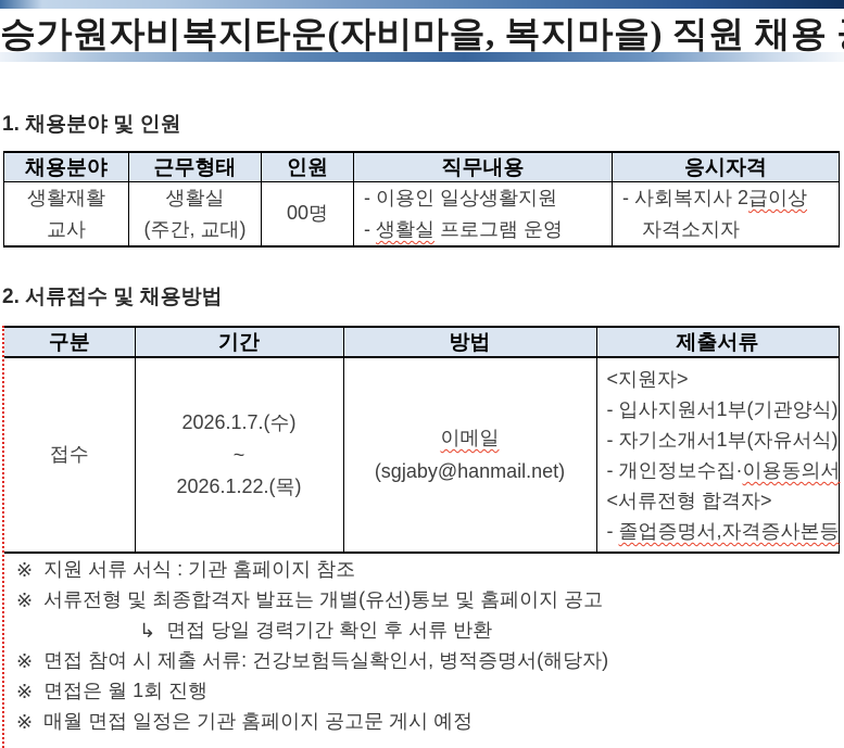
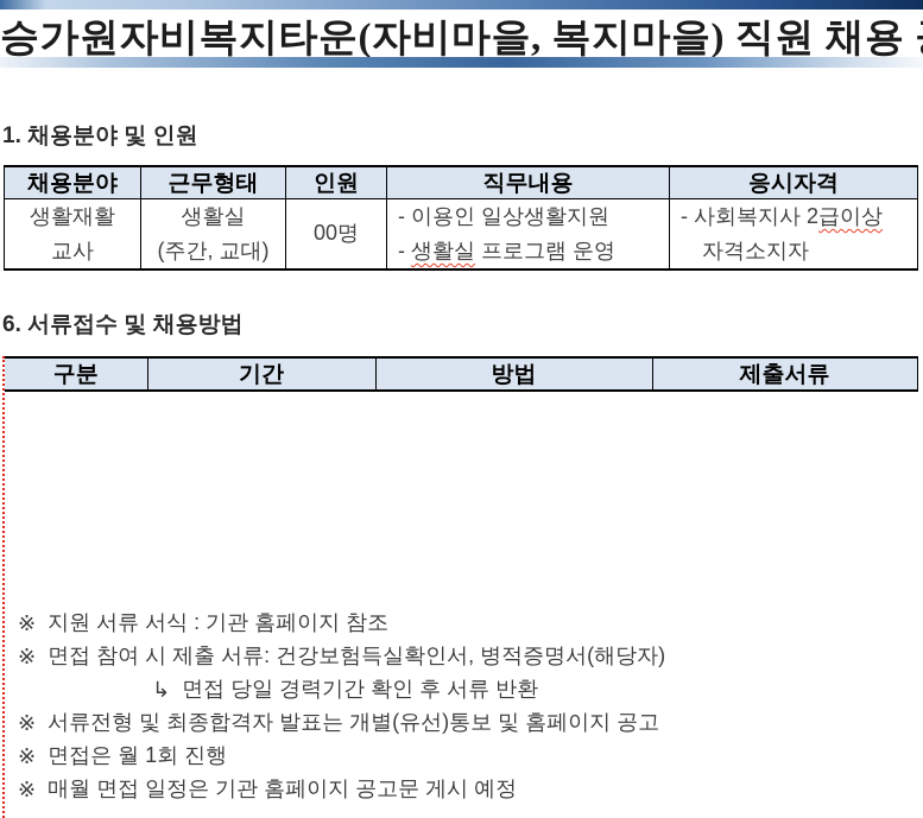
  승가원자비복지타운(자비마을, 복지마을) 직원 채용
  1. 채용분야 및 인원
  채용분야	근무형태	인원	직무내용	응시자격
  생활재활 교사	생활실 (주간, 교대)	00명	- 이용인 일상생활지원 - 생활실 프로그램 운영	- 사회복지사 2급이상 자격소지자
- 2. 서류접수 및 채용방법
+ 6. 서류접수 및 채용방법
  구분	기간	방법	제출서류
- 접수	2026.1.7.(수) ~ 2026.1.22.(목)	이메일 (sgjaby@hanmail.net)	<지원자> - 입사지원서1부(기관양식) - 자기소개서1부(자유서식) - 개인정보수집·이용동의서 <서류전형 합격자> - 졸업증명서,자격증사본등
  ※
  지원 서류 서식 : 기관 홈페이지 참조
  ※
- 서류전형 및 최종합격자 발표는 개별(유선)통보 및 홈페이지 공고
+ 면접 참여 시 제출 서류: 건강보험득실확인서, 병적증명서(해당자)
  ↳
  면접 당일 경력기간 확인 후 서류 반환
  ※
- 면접 참여 시 제출 서류: 건강보험득실확인서, 병적증명서(해당자)
+ 서류전형 및 최종합격자 발표는 개별(유선)통보 및 홈페이지 공고
  ※
  면접은 월 1회 진행
  ※
  매월 면접 일정은 기관 홈페이지 공고문 게시 예정
